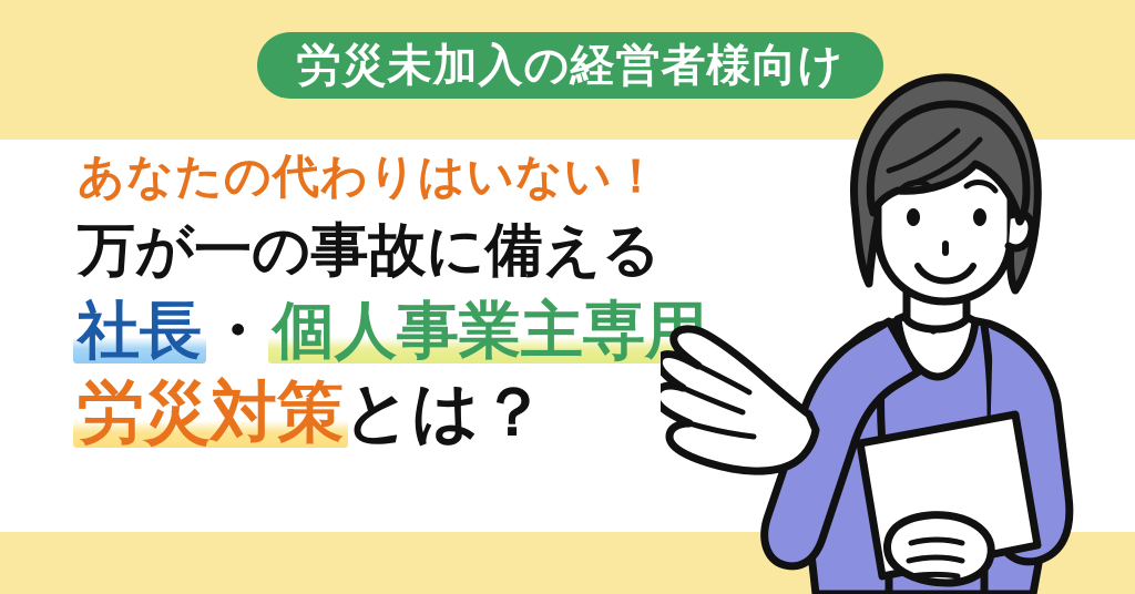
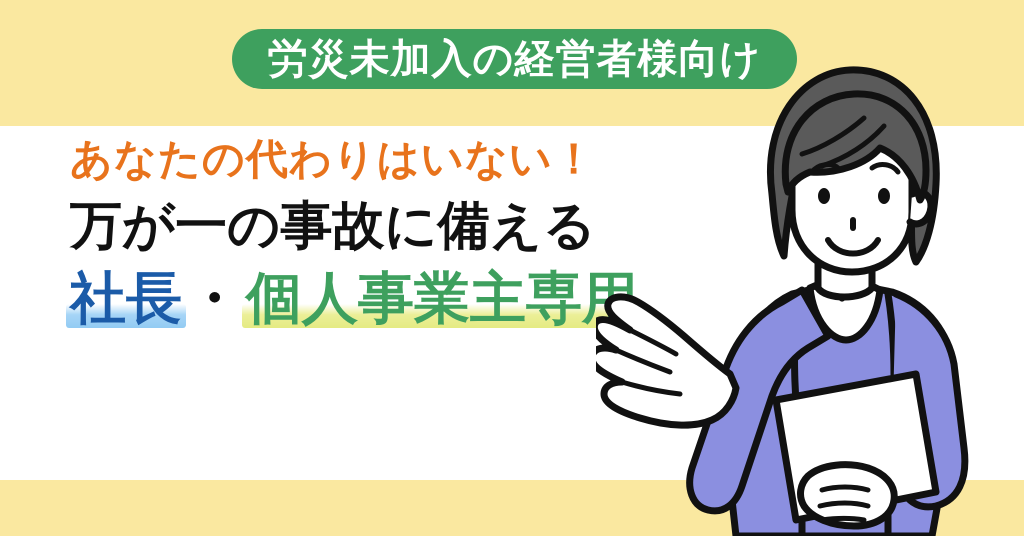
  労災未加入の経営者様向け
  あなたの代わりはいない！
  万が一の事故に備える
  社長・個人事業主専
- 労災対策とは？
